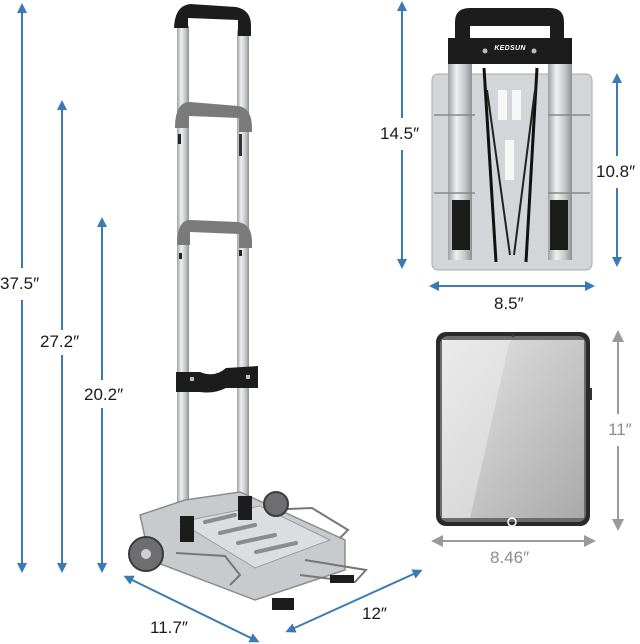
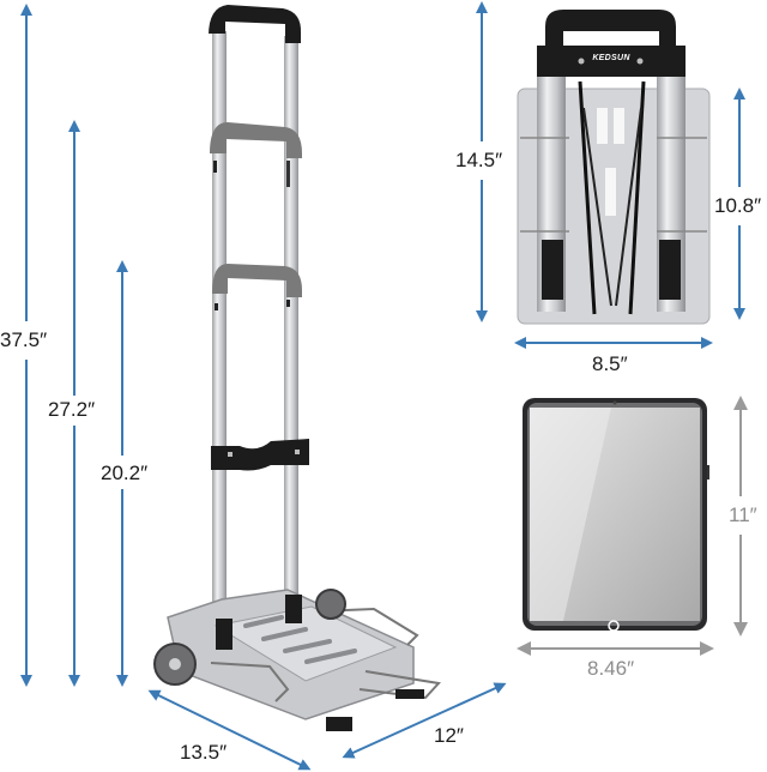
  37.5″
  27.2″
  20.2″
- 11.7″
+ 13.5″
  12″
  14.5″
  10.8″
  8.5″
  11″
  8.46″
